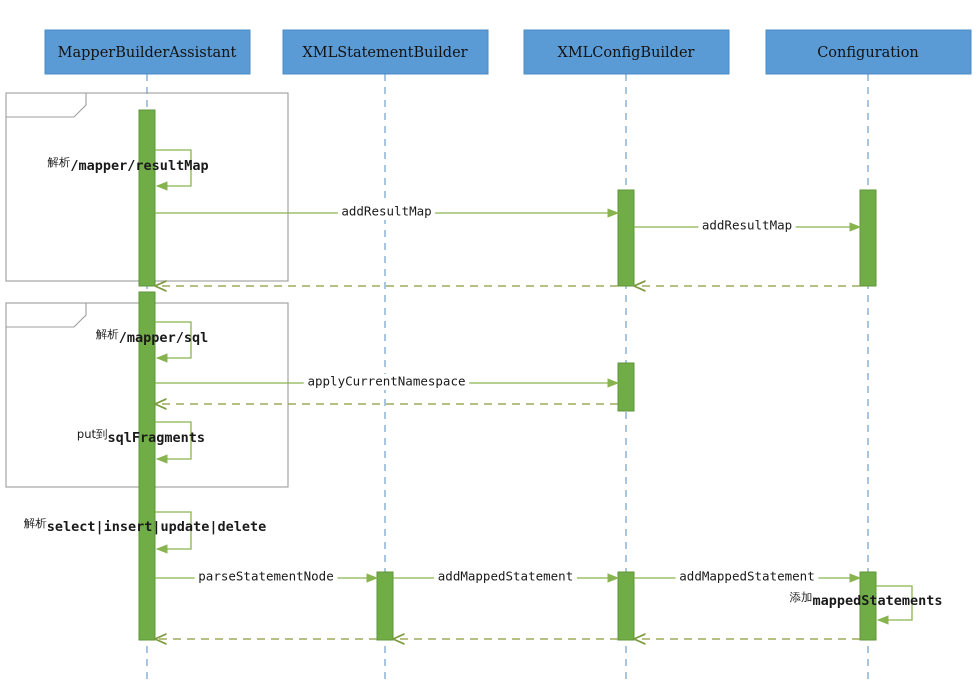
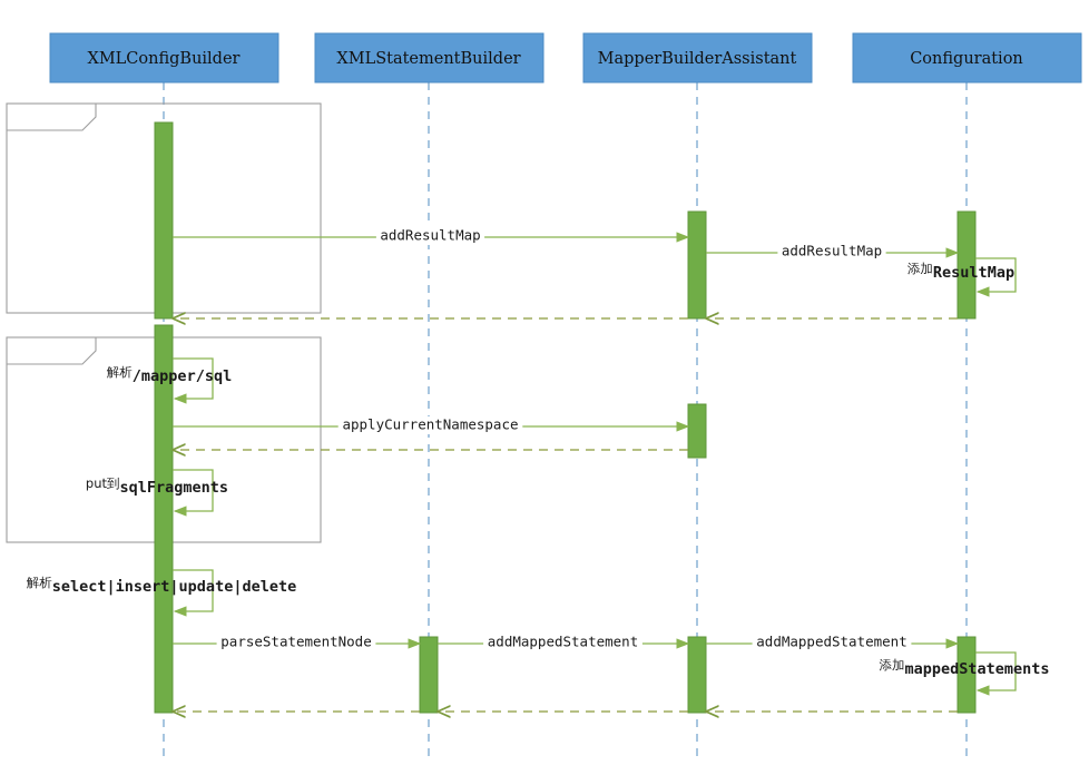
- 解析/mapper/resultMap
  addResultMap
  addResultMap
+ 添加ResultMap
  解析/mapper/sql
  applyCurrentNamespace
  put到sqlFragments
  解析select|insert|update|delete
  parseStatementNode
  addMappedStatement
  addMappedStatement
  添加mappedStatements
- MapperBuilderAssistant
+ XMLConfigBuilder
  XMLStatementBuilder
- XMLConfigBuilder
+ MapperBuilderAssistant
  Configuration
